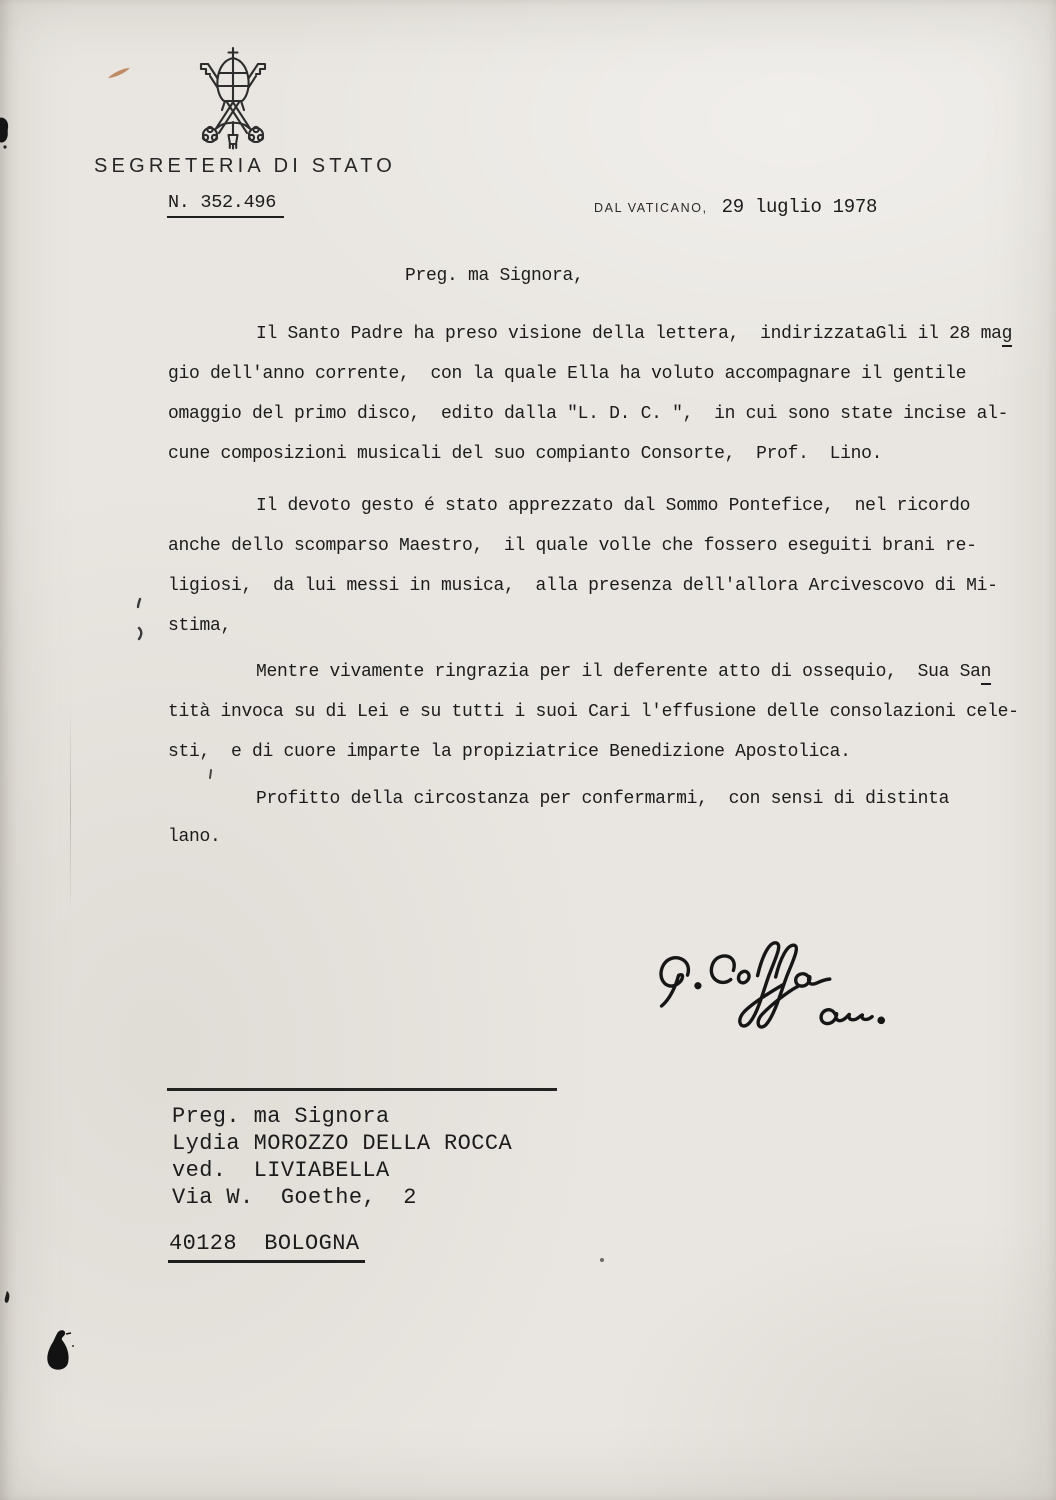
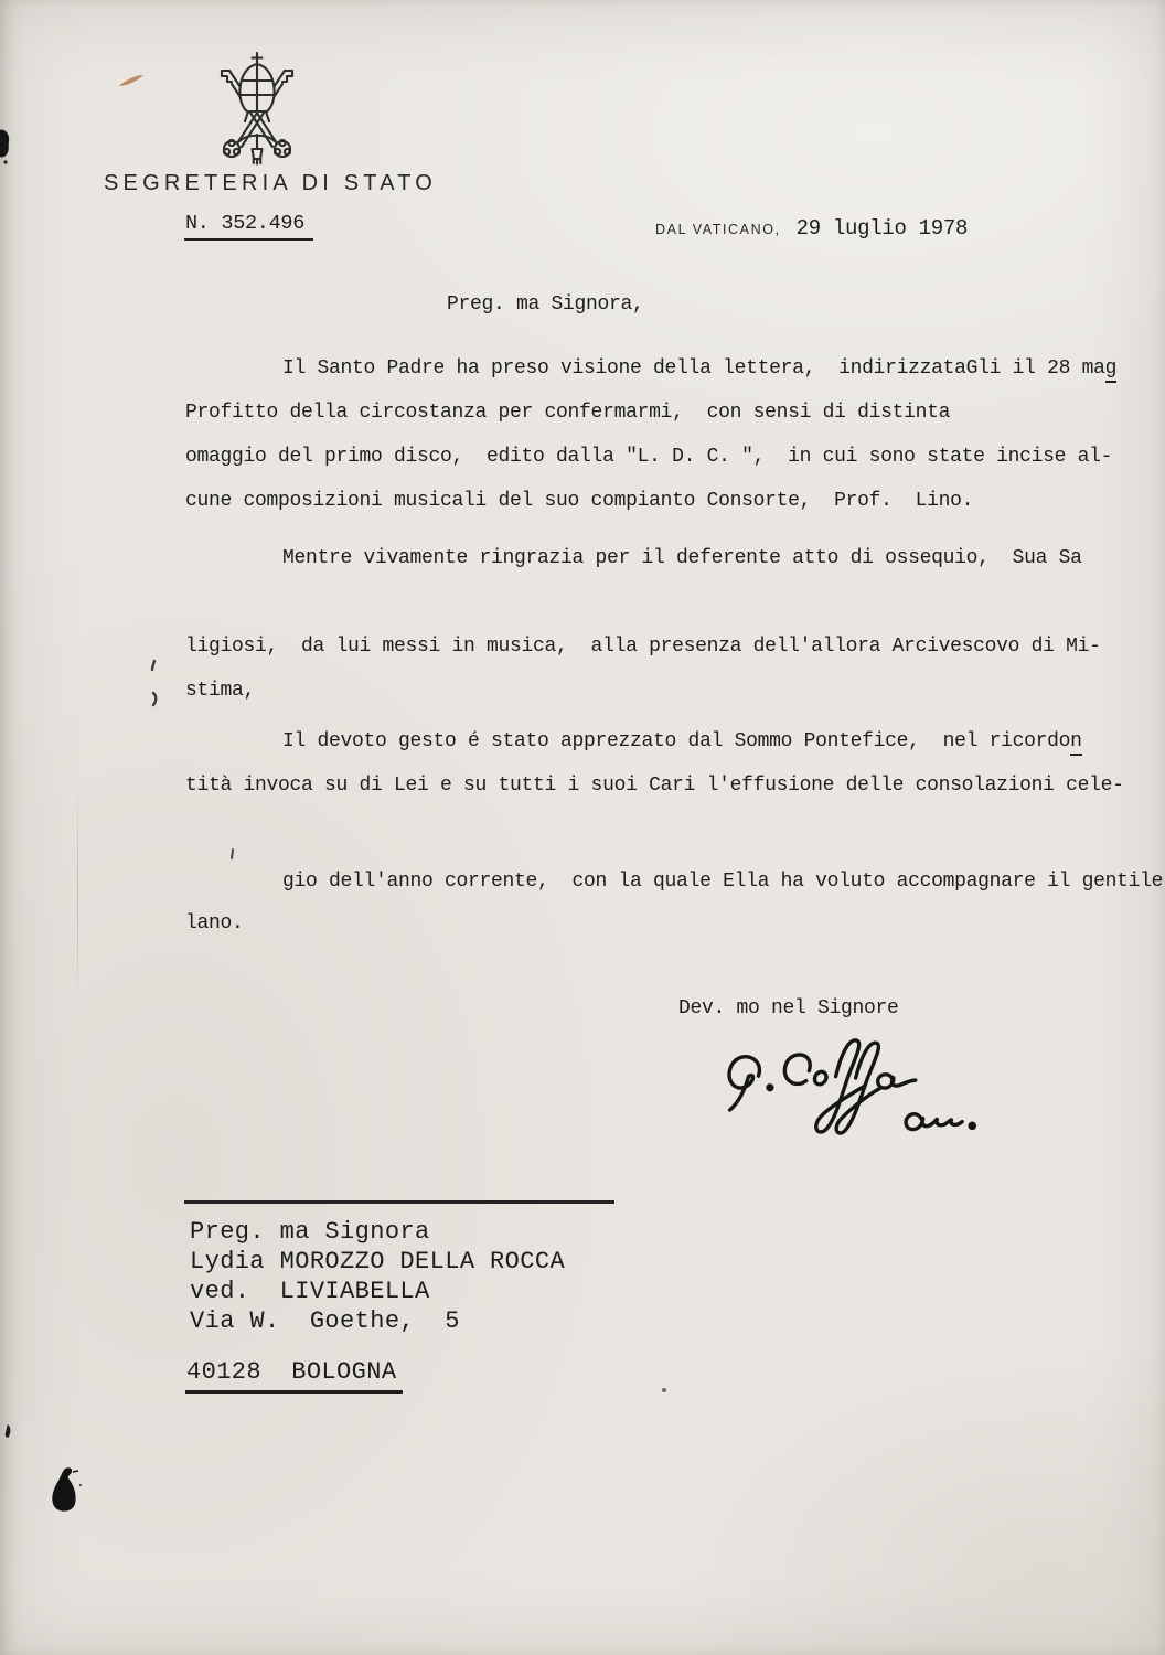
  SEGRETERIA DI STATO
  N. 352.496
  DAL VATICANO,
  29 luglio 1978
  Preg. ma Signora,
  Il Santo Padre ha preso visione della lettera, indirizzataGli il 28 mag
- gio dell'anno corrente, con la quale Ella ha voluto accompagnare il gentile
+ Profitto della circostanza per confermarmi, con sensi di distinta
  omaggio del primo disco, edito dalla "L. D. C. ", in cui sono state incise al-
  cune composizioni musicali del suo compianto Consorte, Prof. Lino.
- Il devoto gesto é stato apprezzato dal Sommo Pontefice, nel ricordo
+ Mentre vivamente ringrazia per il deferente atto di ossequio, Sua Sa
- anche dello scomparso Maestro, il quale volle che fossero eseguiti brani re-
  ligiosi, da lui messi in musica, alla presenza dell'allora Arcivescovo di Mi-
  stima,
- Mentre vivamente ringrazia per il deferente atto di ossequio, Sua San
+ Il devoto gesto é stato apprezzato dal Sommo Pontefice, nel ricordon
  tità invoca su di Lei e su tutti i suoi Cari l'effusione delle consolazioni cele-
- sti, e di cuore imparte la propiziatrice Benedizione Apostolica.
- Profitto della circostanza per confermarmi, con sensi di distinta
+ gio dell'anno corrente, con la quale Ella ha voluto accompagnare il gentile
  lano.
+ Dev. mo nel Signore
  Preg. ma Signora
  Lydia MOROZZO DELLA ROCCA
  ved. LIVIABELLA
- Via W. Goethe, 2
+ Via W. Goethe, 5
  40128 BOLOGNA
